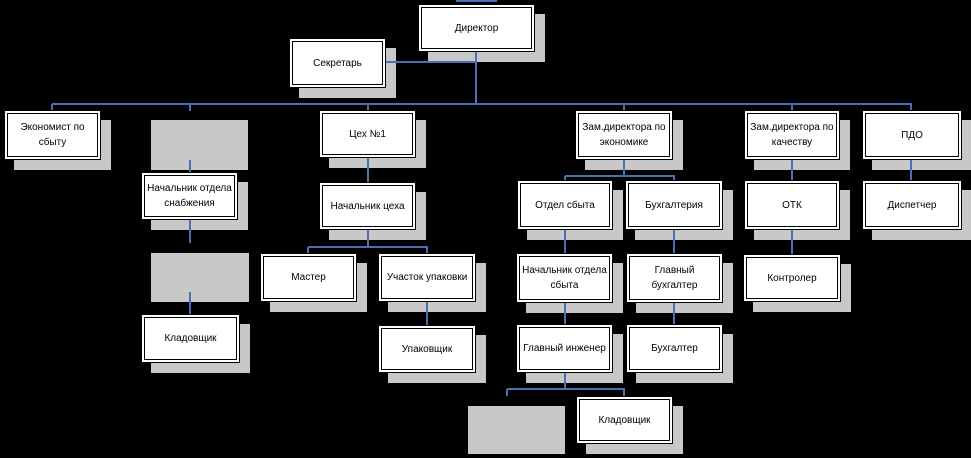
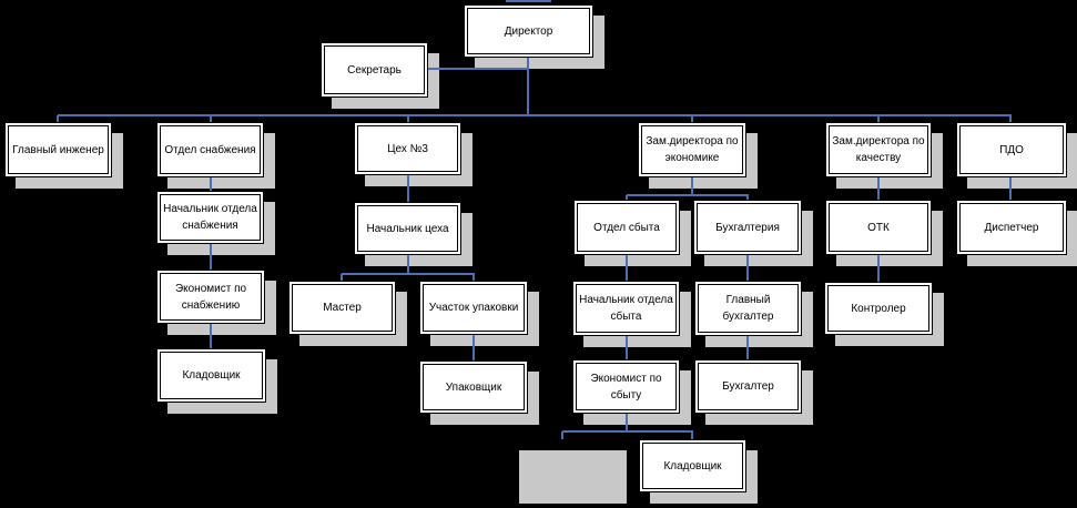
  Директор
  Секретарь
- Экономист по сбыту
+ Главный инженер
+ Отдел снабжения
  Начальник отдела снабжения
+ Экономист по снабжению
  Кладовщик
- Цех №1
+ Цех №3
  Начальник цеха
  Мастер
  Участок упаковки
  Упаковщик
  Зам.директора по экономике
  Отдел сбыта
  Бухгалтерия
  Начальник отдела сбыта
  Главный бухгалтер
- Главный инженер
+ Экономист по сбыту
  Бухгалтер
  Кладовщик
  Зам.директора по качеству
  ПДО
  ОТК
  Диспетчер
  Контролер
